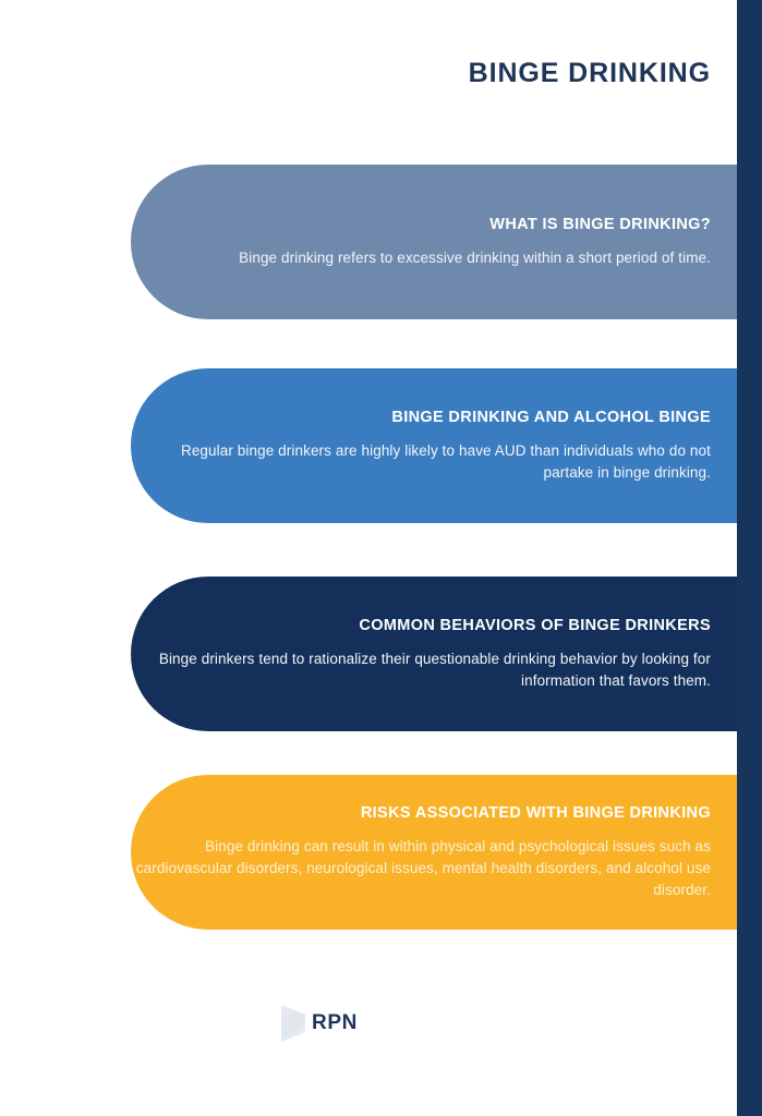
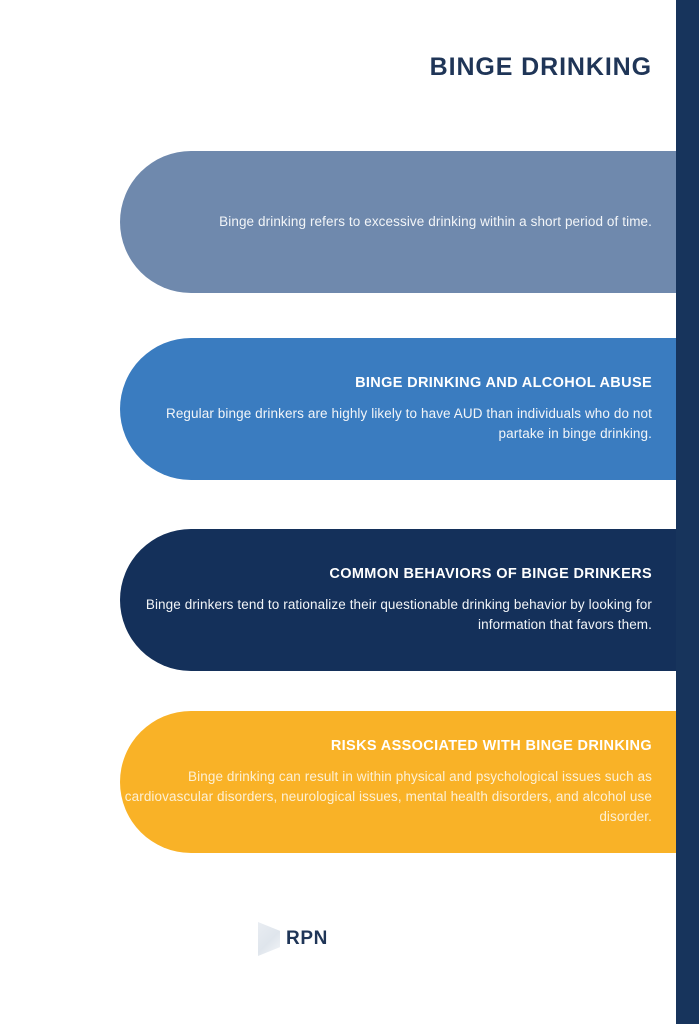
  BINGE DRINKING
- WHAT IS BINGE DRINKING?
  Binge drinking refers to excessive drinking within a short period of time.
- BINGE DRINKING AND ALCOHOL BINGE
+ BINGE DRINKING AND ALCOHOL ABUSE
  Regular binge drinkers are highly likely to have AUD than individuals who do not partake in binge drinking.
  COMMON BEHAVIORS OF BINGE DRINKERS
  Binge drinkers tend to rationalize their questionable drinking behavior by looking for information that favors them.
  RISKS ASSOCIATED WITH BINGE DRINKING
  Binge drinking can result in within physical and psychological issues such as cardiovascular disorders, neurological issues, mental health disorders, and alcohol use disorder.
  RPN
